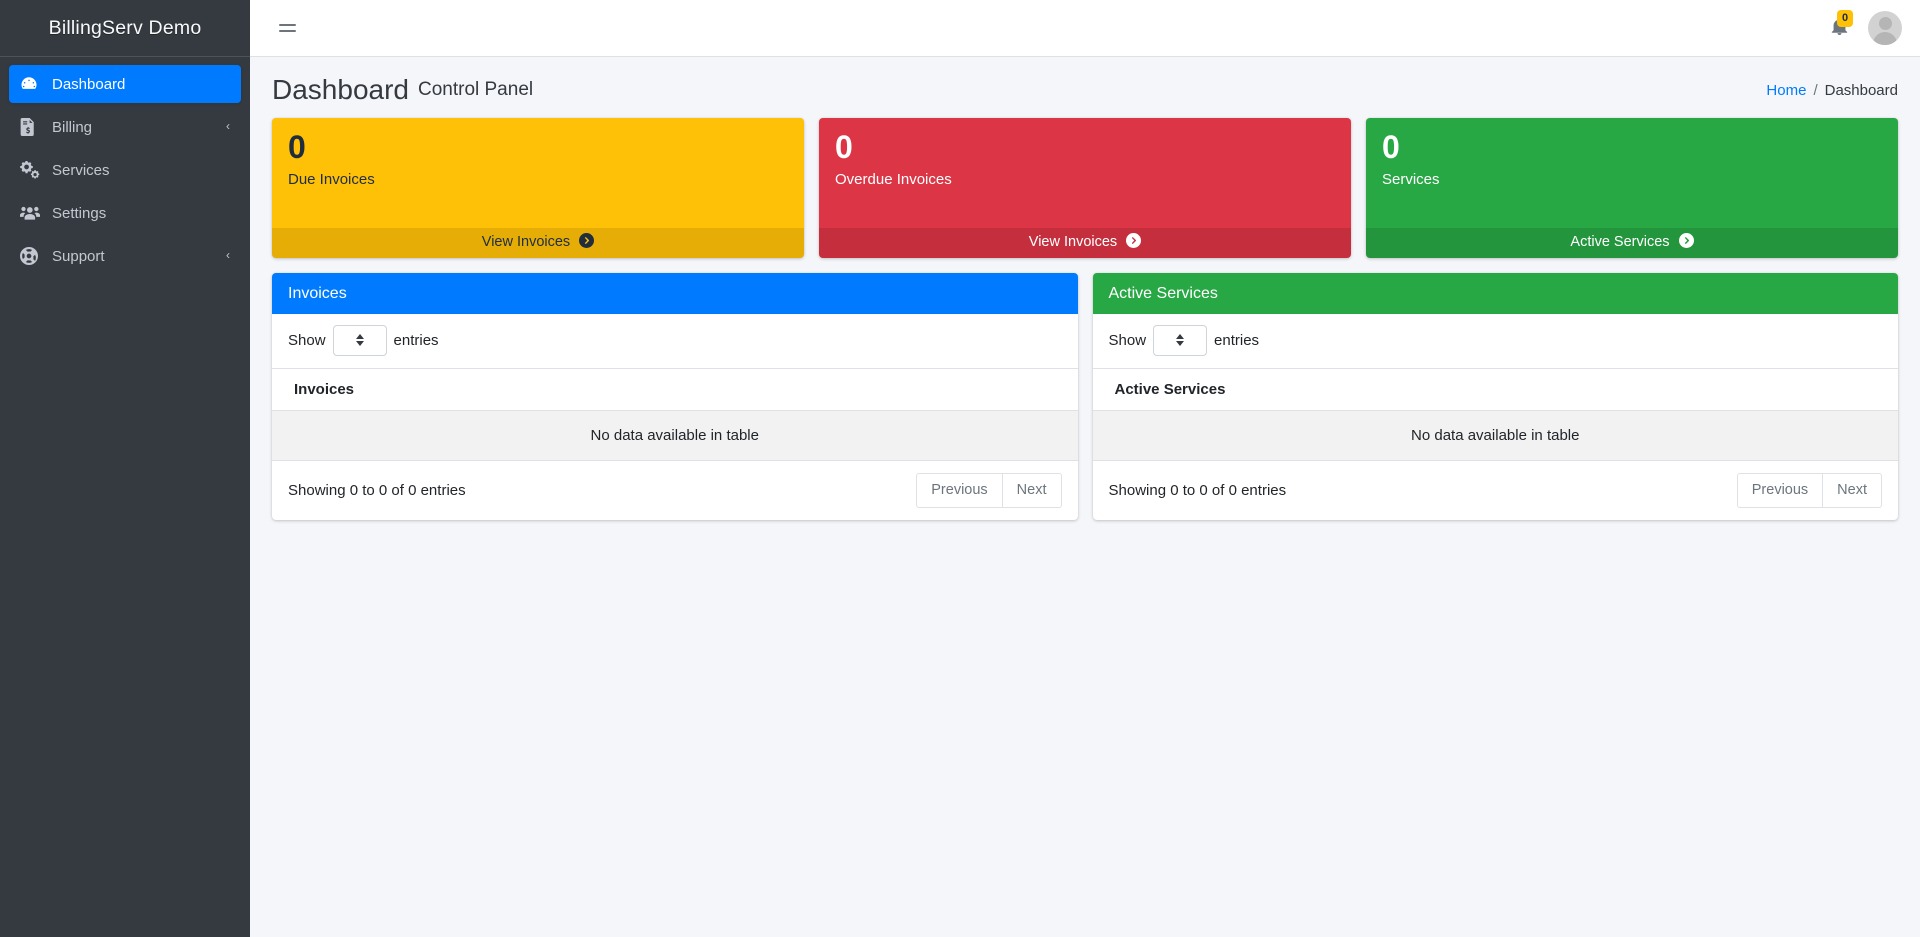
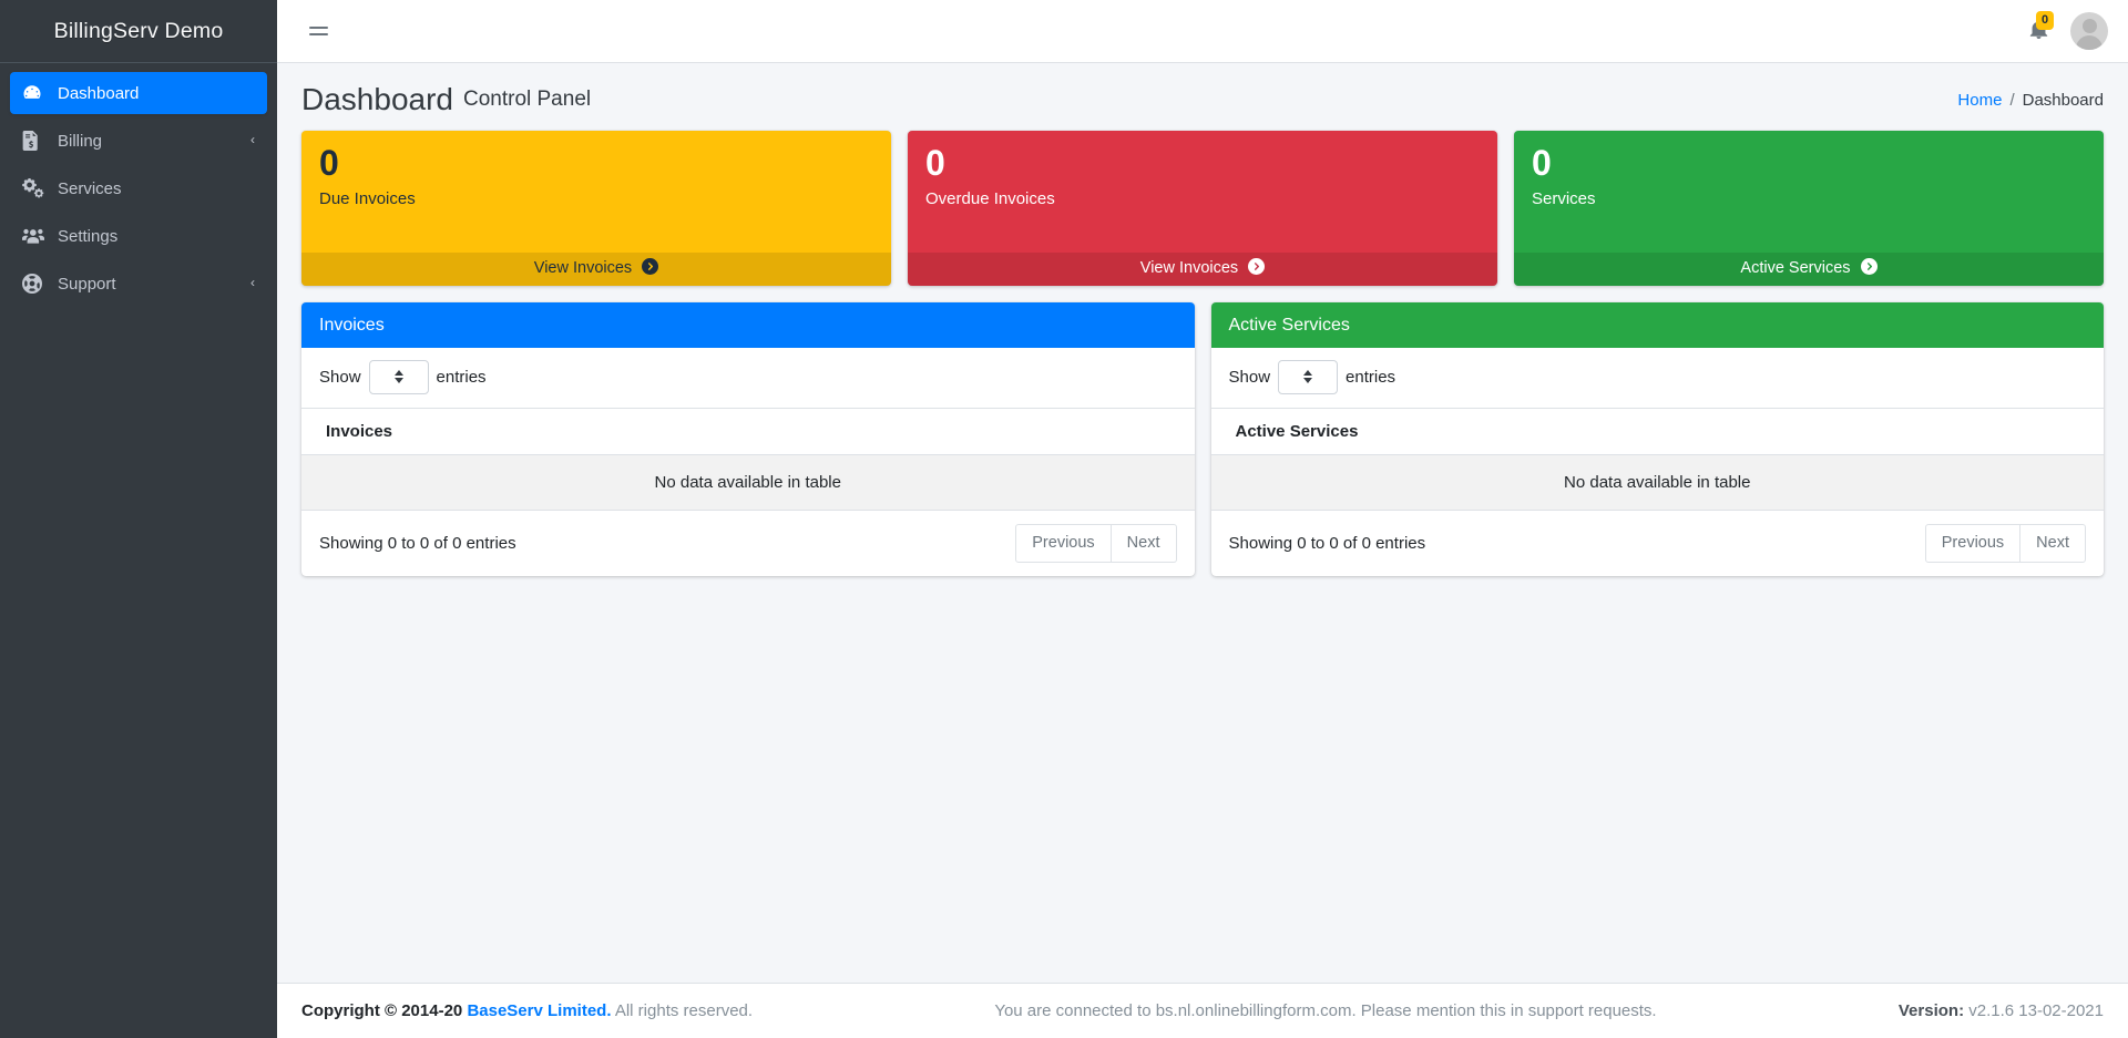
  BillingServ Demo
  Dashboard
  Billing
  ‹
  Services
  Settings
  Support
  ‹
  0
  Dashboard
  Control Panel
  Home
  /
  Dashboard
  0
  Due Invoices
  View Invoices
  0
  Overdue Invoices
  View Invoices
  0
  Services
  Active Services
  Invoices
  Show
  entries
  Invoices
  No data available in table
  Showing 0 to 0 of 0 entries
  Previous
  Next
  Active Services
  Show
  entries
  Active Services
  No data available in table
  Showing 0 to 0 of 0 entries
  Previous
  Next
+ Copyright © 2014-20 BaseServ Limited. All rights reserved.
+ You are connected to bs.nl.onlinebillingform.com. Please mention this in support requests.
+ Version: v2.1.6 13-02-2021
